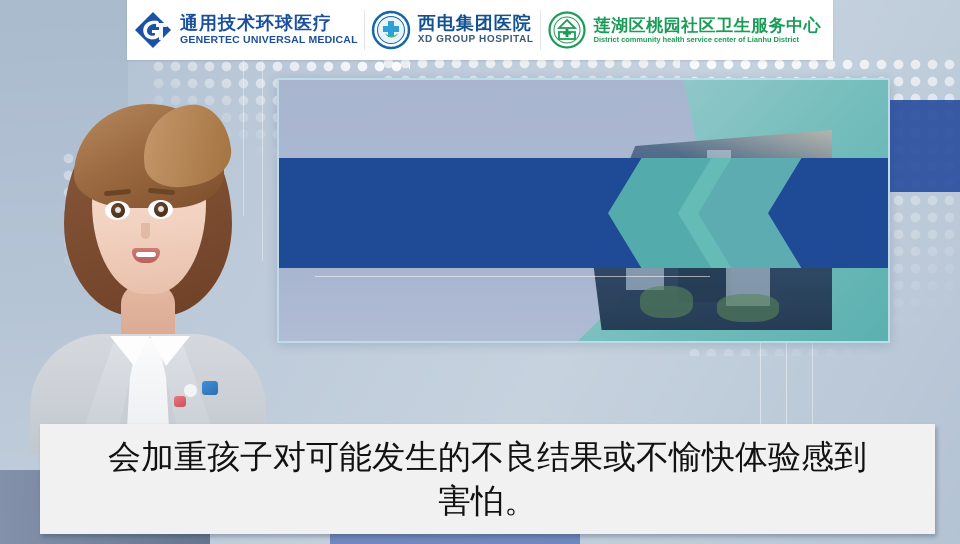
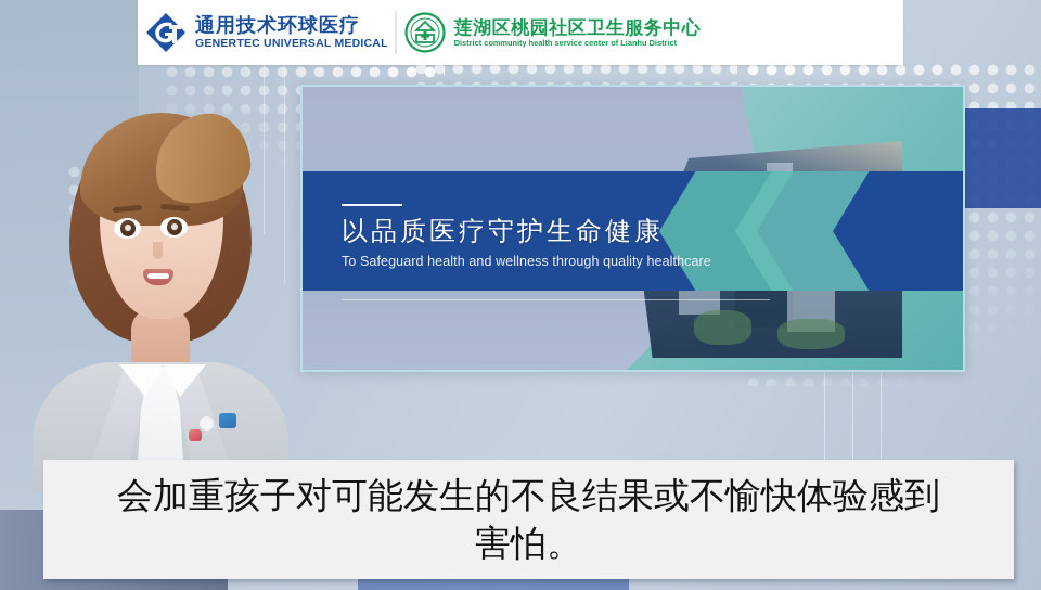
  通用技术环球医疗
  GENERTEC UNIVERSAL MEDICAL
- 西电集团医院
- XD GROUP HOSPITAL
  莲湖区桃园社区卫生服务中心
  District community health service center of Lianhu District
+ 以品质医疗守护生命健康
+ To Safeguard health and wellness through quality healthcare
  会加重孩子对可能发生的不良结果或不愉快体验感到
  害怕。
